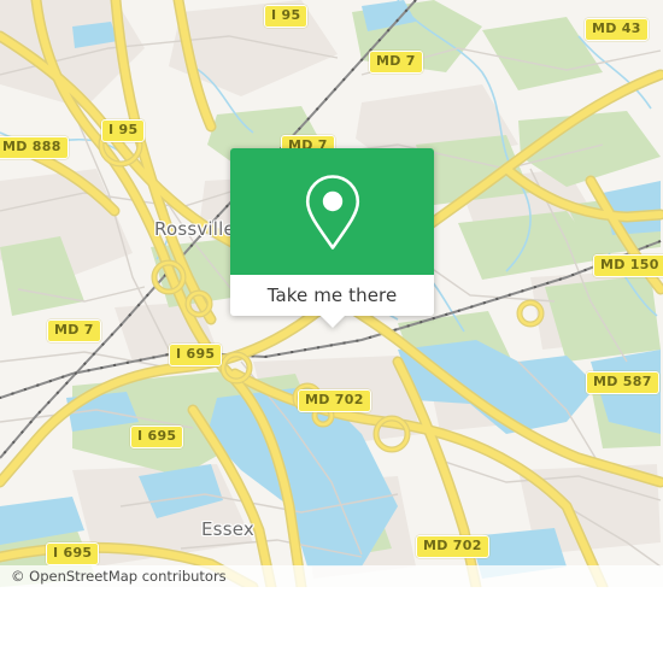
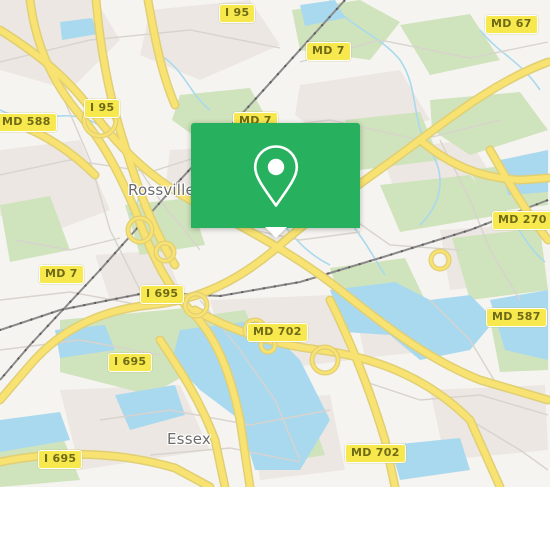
  Rossvill
  Essex
  I 95
- MD 43
+ MD 67
  MD 7
  I 95
- MD 888
+ MD 588
  MD 7
- MD 150
+ MD 270
  MD 7
  I 695
  MD 587
  MD 702
  I 695
  MD 702
  I 695
- Take me there
- © OpenStreetMap contributors
